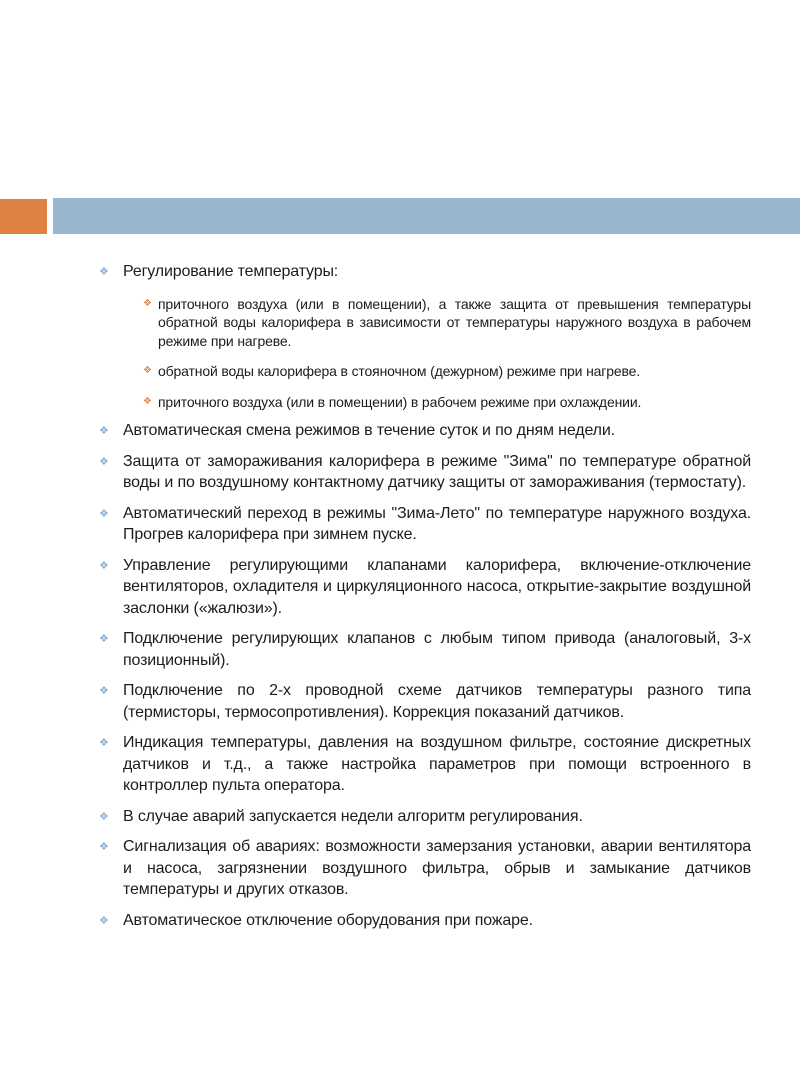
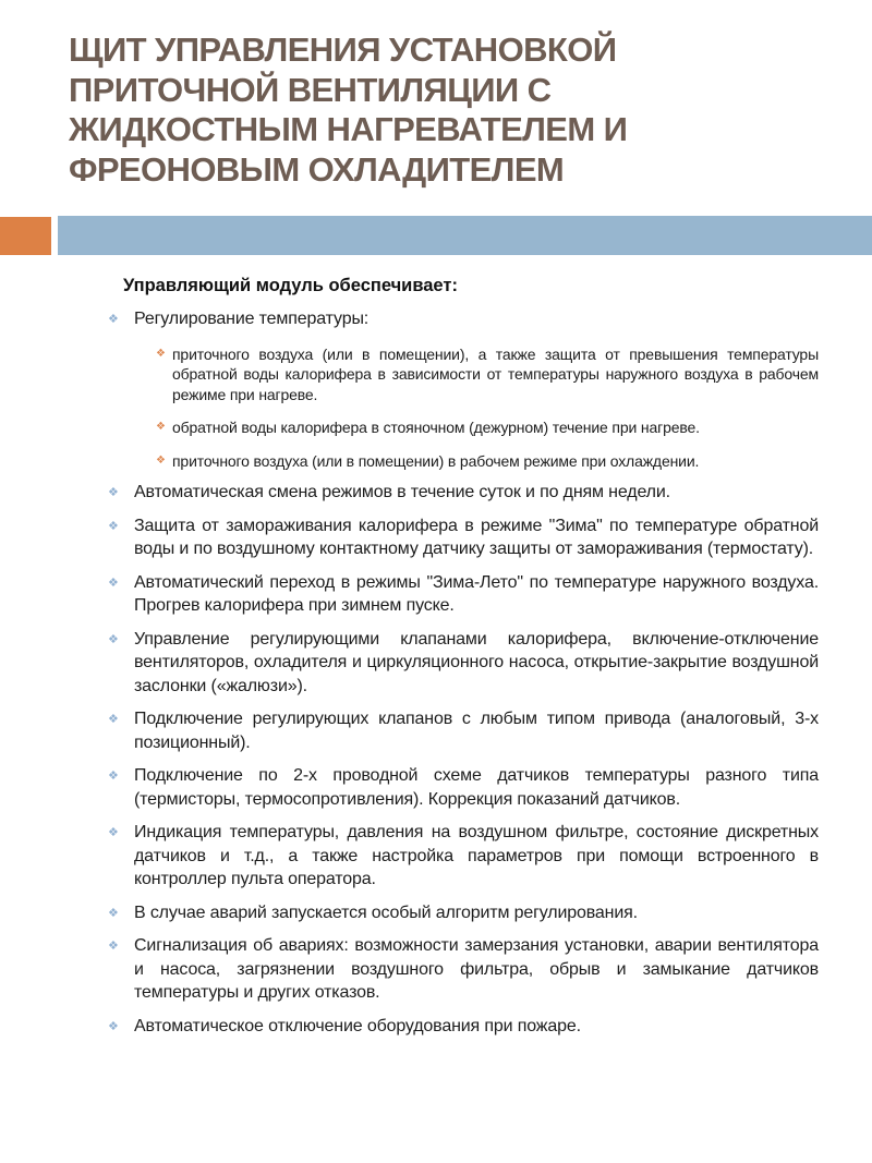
+ ЩИТ УПРАВЛЕНИЯ УСТАНОВКОЙ ПРИТОЧНОЙ ВЕНТИЛЯЦИИ С ЖИДКОСТНЫМ НАГРЕВАТЕЛЕМ И ФРЕОНОВЫМ ОХЛАДИТЕЛЕМ
+ Управляющий модуль обеспечивает:
  ❖
  Регулирование температуры:
  ❖
  приточного воздуха (или в помещении), а также защита от превышения температуры обратной воды калорифера в зависимости от температуры наружного воздуха в рабочем режиме при нагреве.
  ❖
- обратной воды калорифера в стояночном (дежурном) режиме при нагреве.
+ обратной воды калорифера в стояночном (дежурном) течение при нагреве.
  ❖
  приточного воздуха (или в помещении) в рабочем режиме при охлаждении.
  ❖
  Автоматическая смена режимов в течение суток и по дням недели.
  ❖
  Защита от замораживания калорифера в режиме "Зима" по температуре обратной воды и по воздушному контактному датчику защиты от замораживания (термостату).
  ❖
  Автоматический переход в режимы "Зима-Лето" по температуре наружного воздуха. Прогрев калорифера при зимнем пуске.
  ❖
  Управление регулирующими клапанами калорифера, включение-отключение вентиляторов, охладителя и циркуляционного насоса, открытие-закрытие воздушной заслонки («жалюзи»).
  ❖
  Подключение регулирующих клапанов с любым типом привода (аналоговый, 3-х позиционный).
  ❖
  Подключение по 2-х проводной схеме датчиков температуры разного типа (термисторы, термосопротивления). Коррекция показаний датчиков.
  ❖
  Индикация температуры, давления на воздушном фильтре, состояние дискретных датчиков и т.д., а также настройка параметров при помощи встроенного в контроллер пульта оператора.
  ❖
- В случае аварий запускается недели алгоритм регулирования.
+ В случае аварий запускается особый алгоритм регулирования.
  ❖
  Сигнализация об авариях: возможности замерзания установки, аварии вентилятора и насоса, загрязнении воздушного фильтра, обрыв и замыкание датчиков температуры и других отказов.
  ❖
  Автоматическое отключение оборудования при пожаре.
